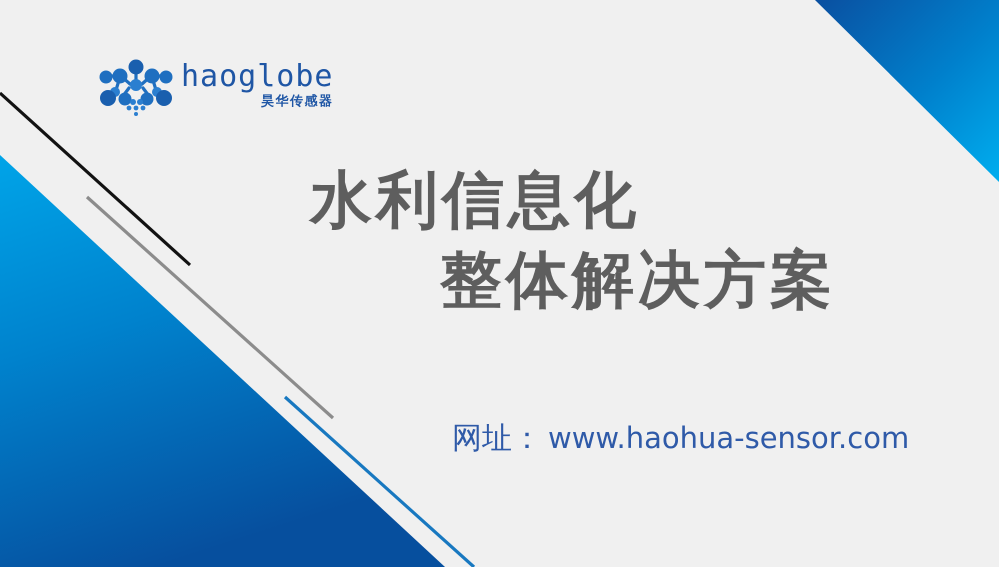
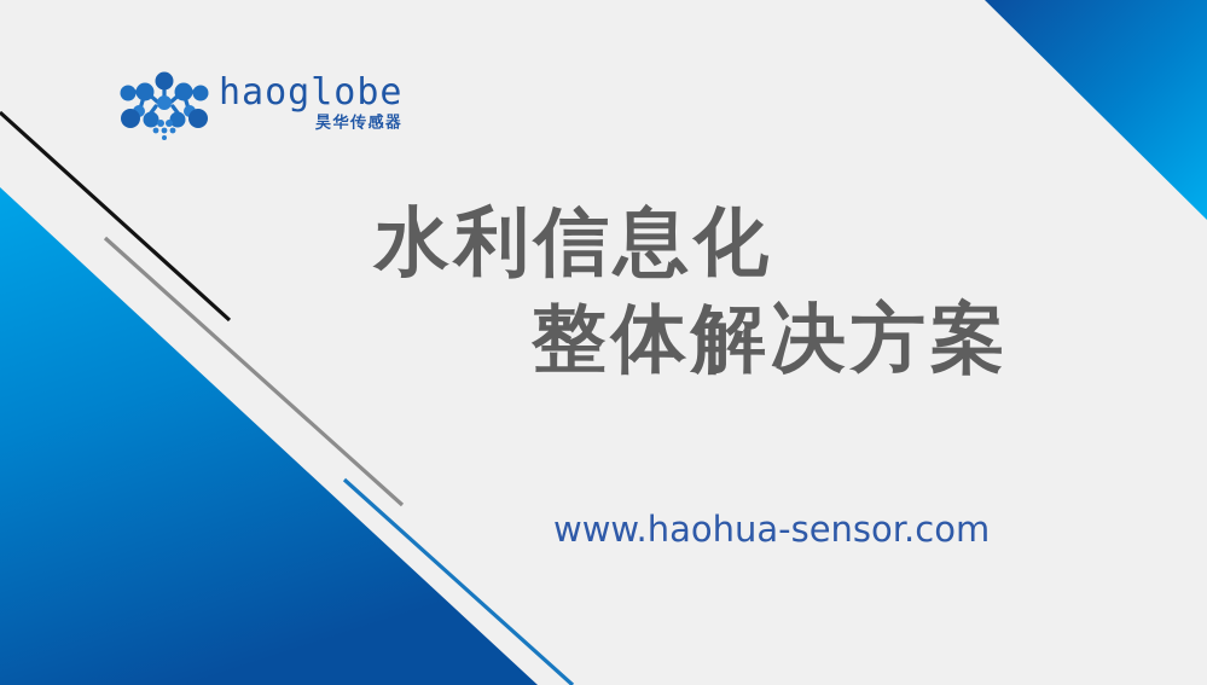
  haoglobe
  昊华传感器
  水利信息化
  整体解决方案
- 网址：
  www.haohua-sensor.com
